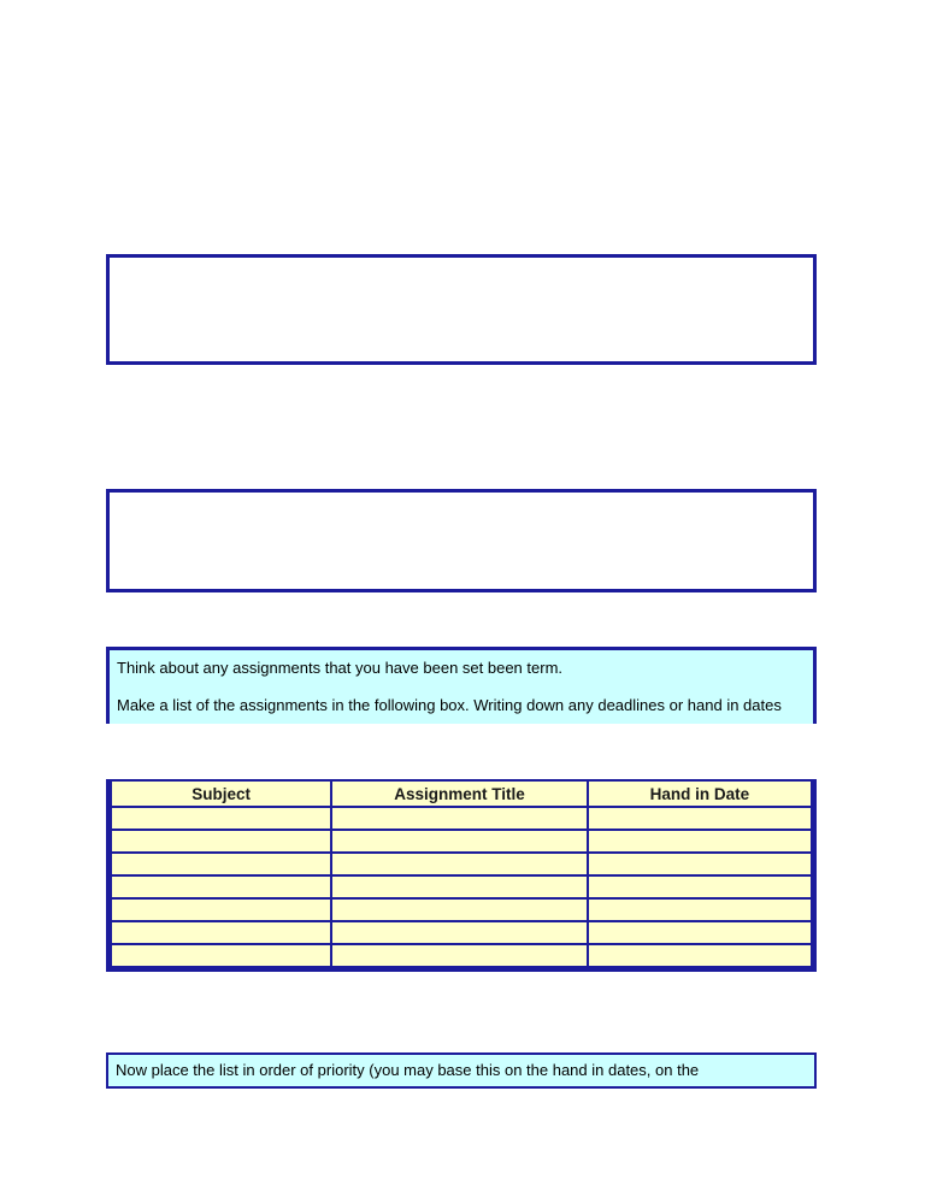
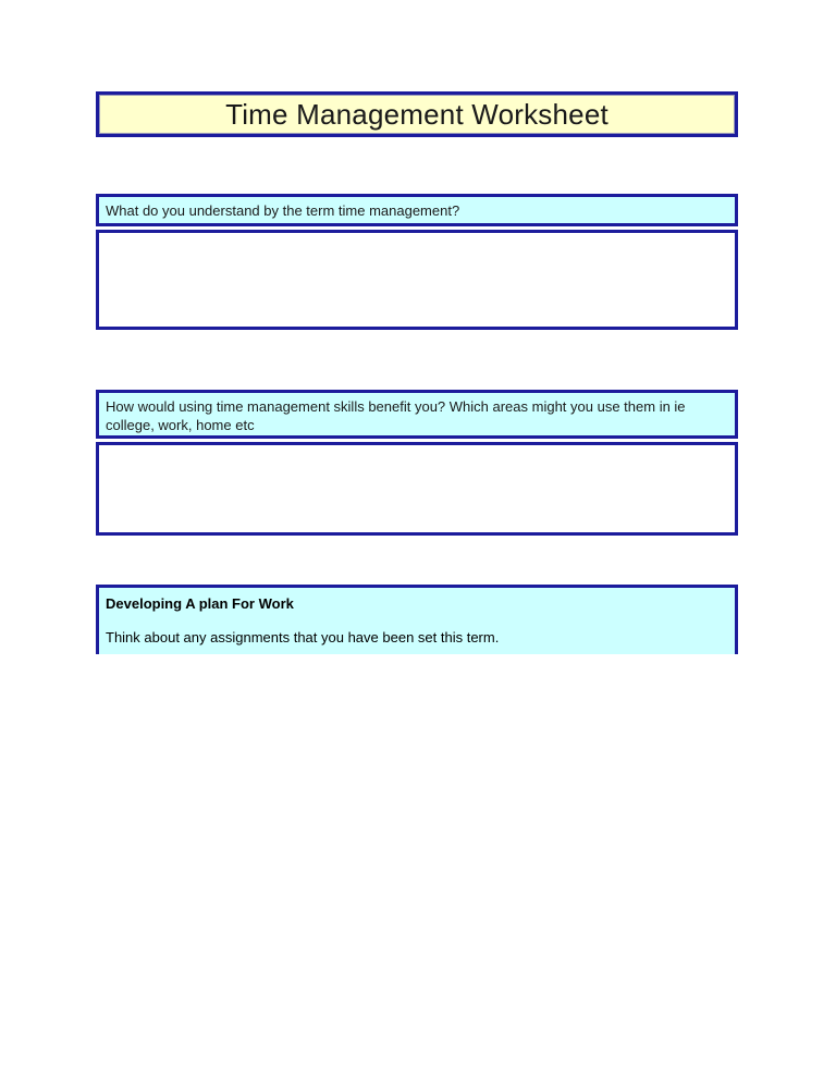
+ Time Management Worksheet
+ What do you understand by the term time management?
+ How would using time management skills benefit you? Which areas might you use them in ie college, work, home etc
+ Developing A plan For Work
- Think about any assignments that you have been set been term.
+ Think about any assignments that you have been set this term.
- Make a list of the assignments in the following box. Writing down any deadlines or hand in dates
- Subject	Assignment Title	Hand in Date
- Now place the list in order of priority (you may base this on the hand in dates, on the
